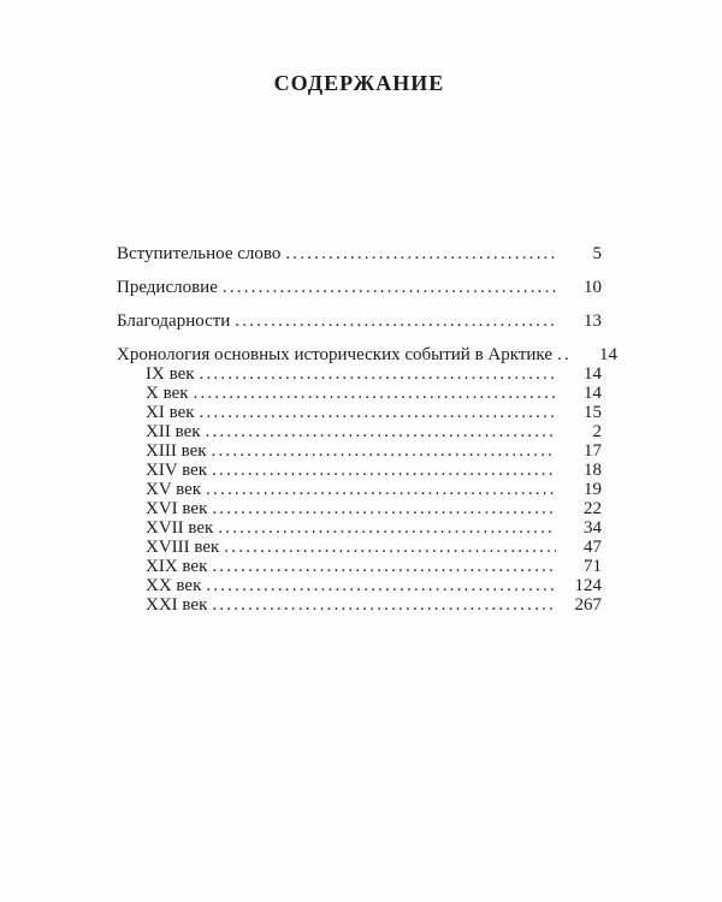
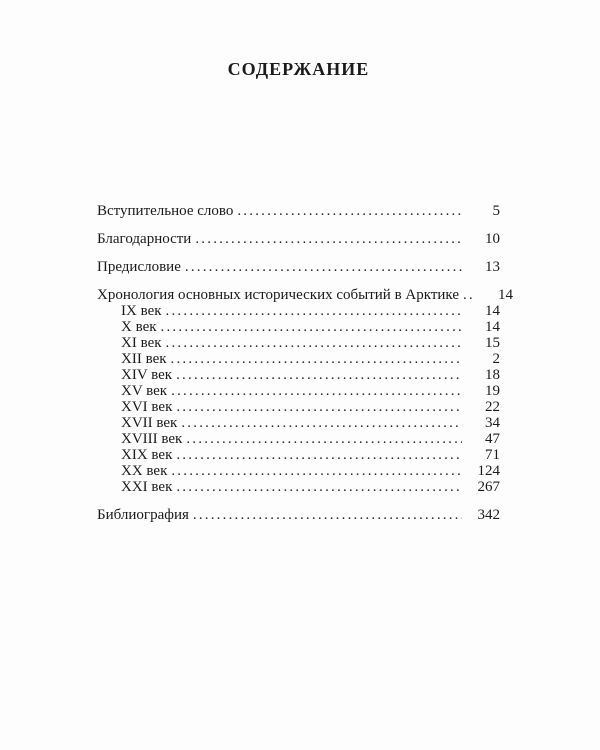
  СОДЕРЖАНИЕ
  Вступительное слово
  5
- Предисловие
+ Благодарности
  10
- Благодарности
+ Предисловие
  13
  Хронология основных исторических событий в Арктике
  14
  IX век
  14
  X век
  14
  XI век
  15
  XII век
  2
- XIII век
- 17
  XIV век
  18
  XV век
  19
  XVI век
  22
  XVII век
  34
  XVIII век
  47
  XIX век
  71
  XX век
  124
  XXI век
  267
+ Библиография
+ 342
